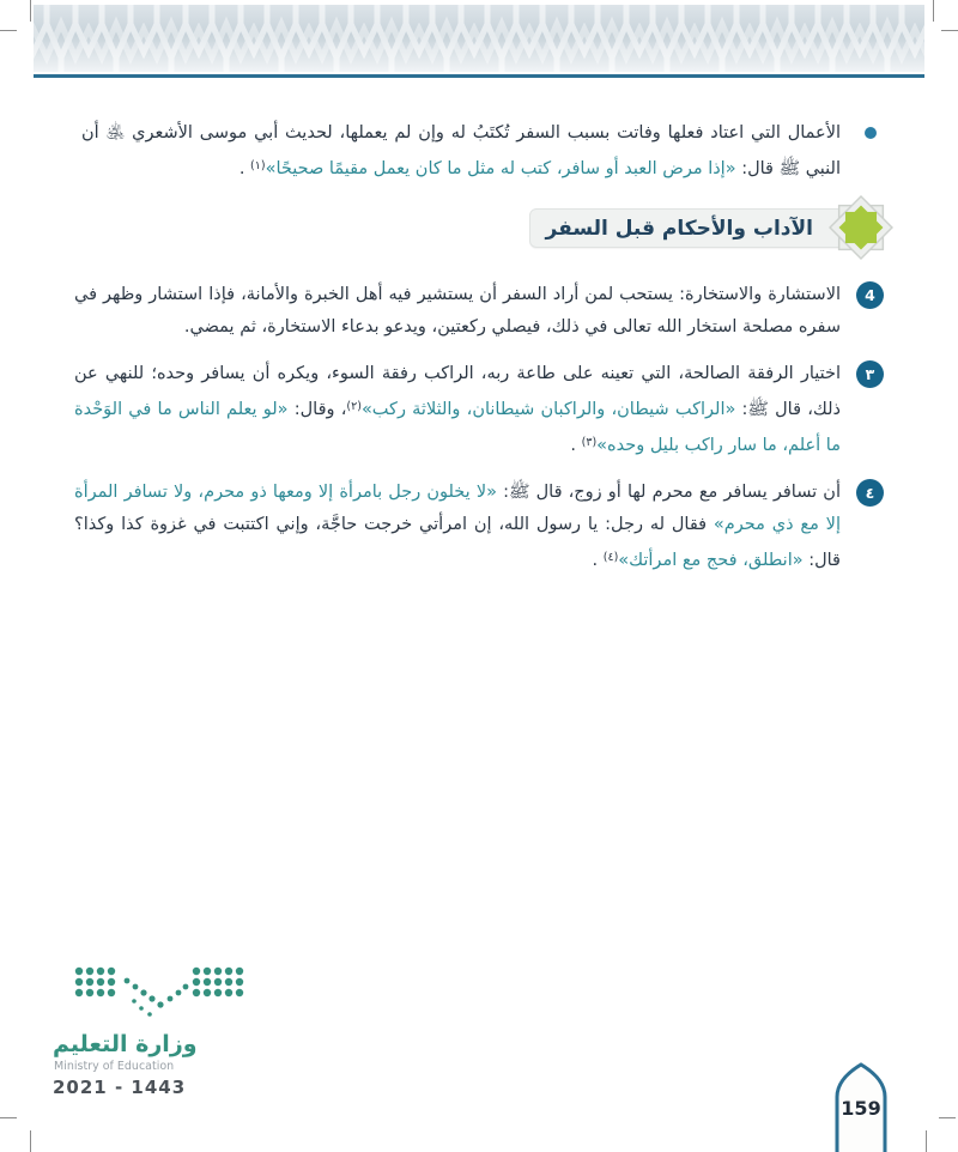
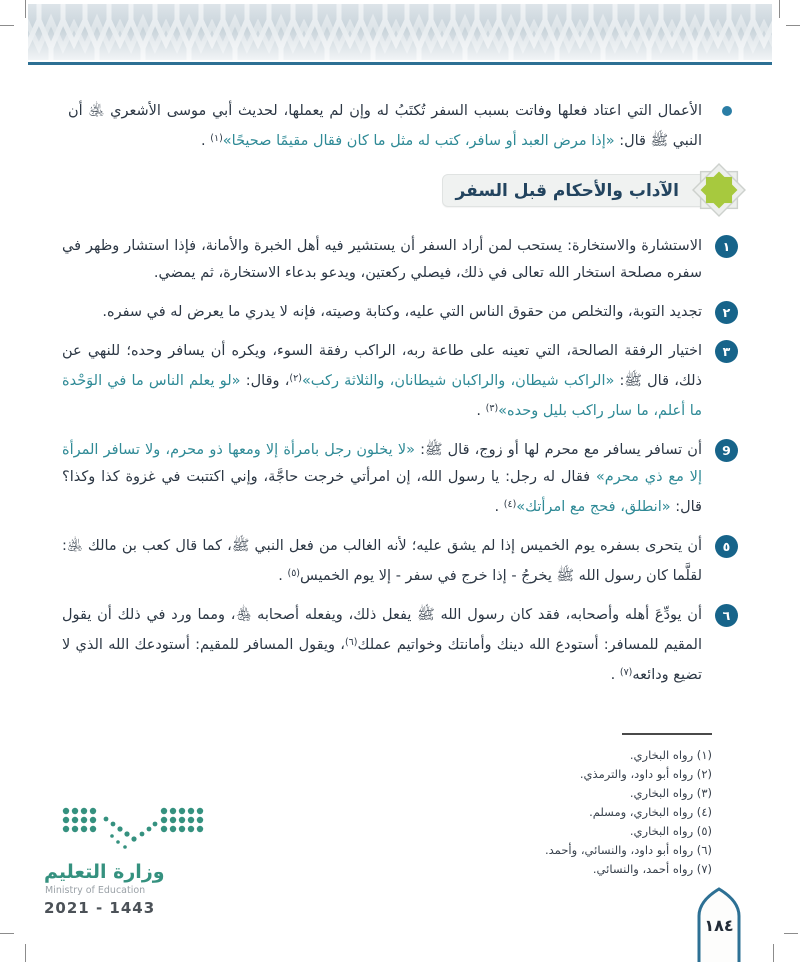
- الأعمال التي اعتاد فعلها وفاتت بسبب السفر تُكتَبُ له وإن لم يعملها، لحديث أبي موسى الأشعري ﵁ أن النبي ﷺ قال: «إذا مرض العبد أو سافر، كتب له مثل ما كان يعمل مقيمًا صحيحًا»(١) .
+ الأعمال التي اعتاد فعلها وفاتت بسبب السفر تُكتَبُ له وإن لم يعملها، لحديث أبي موسى الأشعري ﵁ أن النبي ﷺ قال: «إذا مرض العبد أو سافر، كتب له مثل ما كان فقال مقيمًا صحيحًا»(١) .
  الآداب والأحكام قبل السفر
- 4
+ ١
  الاستشارة والاستخارة: يستحب لمن أراد السفر أن يستشير فيه أهل الخبرة والأمانة، فإذا استشار وظهر في سفره مصلحة استخار الله تعالى في ذلك، فيصلي ركعتين، ويدعو بدعاء الاستخارة، ثم يمضي.
+ ٢
+ تجديد التوبة، والتخلص من حقوق الناس التي عليه، وكتابة وصيته، فإنه لا يدري ما يعرض له في سفره.
  ٣
  اختيار الرفقة الصالحة، التي تعينه على طاعة ربه، الراكب رفقة السوء، ويكره أن يسافر وحده؛ للنهي عن ذلك، قال ﷺ: «الراكب شيطان، والراكبان شيطانان، والثلاثة ركب»(٢)، وقال: «لو يعلم الناس ما في الوَحْدة ما أعلم، ما سار راكب بليل وحده»(٣) .
- ٤
+ 9
  أن تسافر يسافر مع محرم لها أو زوج، قال ﷺ: «لا يخلون رجل بامرأة إلا ومعها ذو محرم، ولا تسافر المرأة إلا مع ذي محرم» فقال له رجل: يا رسول الله، إن امرأتي خرجت حاجَّة، وإني اكتتبت في غزوة كذا وكذا؟ قال: «انطلق، فحج مع امرأتك»(٤) .
+ ٥
+ أن يتحرى بسفره يوم الخميس إذا لم يشق عليه؛ لأنه الغالب من فعل النبي ﷺ، كما قال كعب بن مالك ﵁: لقلَّما كان رسول الله ﷺ يخرجُ - إذا خرج في سفر - إلا يوم الخميس(٥) .
+ ٦
+ أن يودِّعَ أهله وأصحابه، فقد كان رسول الله ﷺ يفعل ذلك، ويفعله أصحابه ﵃، ومما ورد في ذلك أن يقول المقيم للمسافر: أستودع الله دينك وأمانتك وخواتيم عملك(٦)، ويقول المسافر للمقيم: أستودعك الله الذي لا تضيع ودائعه(٧) .
+ (١) رواه البخاري.
+ (٢) رواه أبو داود، والترمذي.
+ (٣) رواه البخاري.
+ (٤) رواه البخاري، ومسلم.
+ (٥) رواه البخاري.
+ (٦) رواه أبو داود، والنسائي، وأحمد.
+ (٧) رواه أحمد، والنسائي.
  وزارة التعليم
  Ministry of Education
  2021 - 1443
- 159
+ ١٨٤
